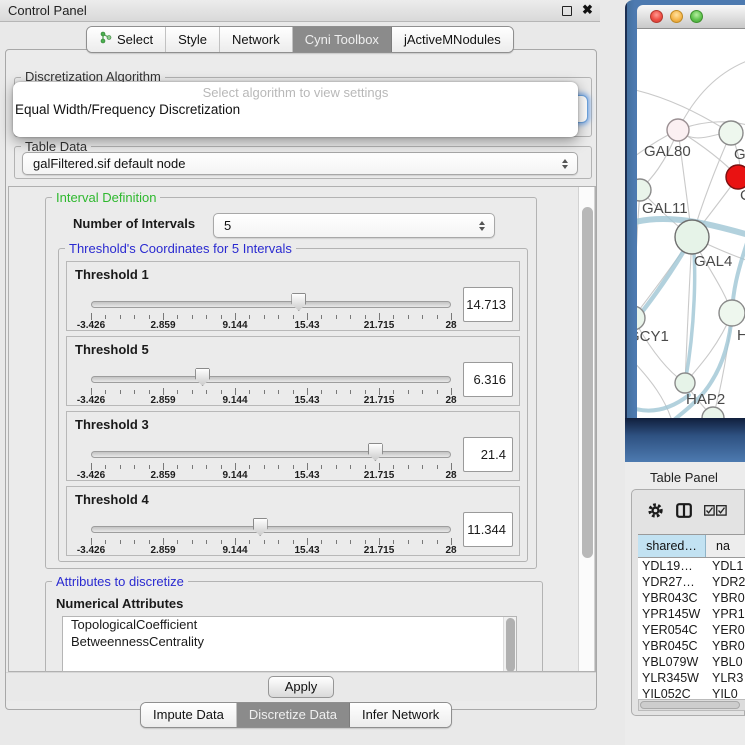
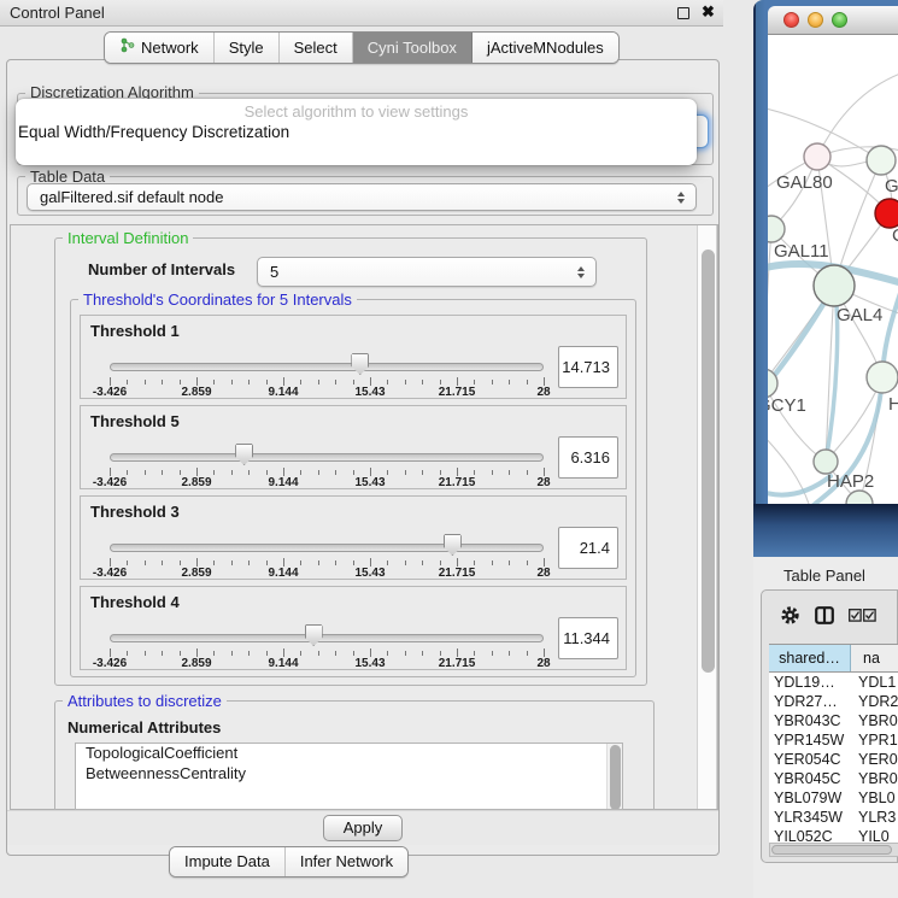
  Control Panel
  ✖
- Select
+ Network
  Style
- Network
+ Select
  Cyni Toolbox
  jActiveMNodules
  Discretization Algorithm
  Table Data
  galFiltered.sif default node
  Select algorithm to view settings
  Equal Width/Frequency Discretization
  Interval Definition
  Number of Intervals
  5
  Threshold's Coordinates for 5 Intervals
  Threshold 1
  -3.426
  2.859
  9.144
  15.43
  21.715
  28
  14.713
  Threshold 5
  -3.426
  2.859
  9.144
  15.43
  21.715
  28
  6.316
  Threshold 3
  -3.426
  2.859
  9.144
  15.43
  21.715
  28
  21.4
  Threshold 4
  -3.426
  2.859
  9.144
  15.43
  21.715
  28
  11.344
  Attributes to discretize
  Numerical Attributes
  TopologicalCoefficient
  BetweennessCentrality
  Apply
  Impute Data
- Discretize Data
  Infer Network
  GAL80
  GAL11
  GAL4
  CY1
  H
  HAP2
  Table Panel
  shared…
  na
  YDL19…
  YDL1
  YDR27…
  YDR2
  YBR043C
  YBR0
  YPR145W
  YPR1
  YER054C
  YER0
  YBR045C
  YBR0
  YBL079W
  YBL0
  YLR345W
  YLR3
  YIL052C
  YIL0
